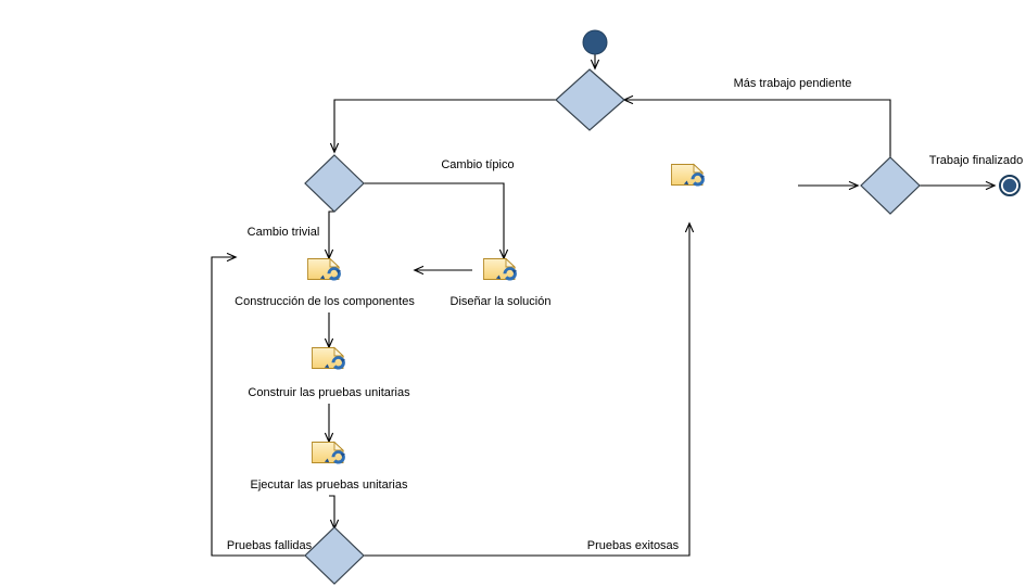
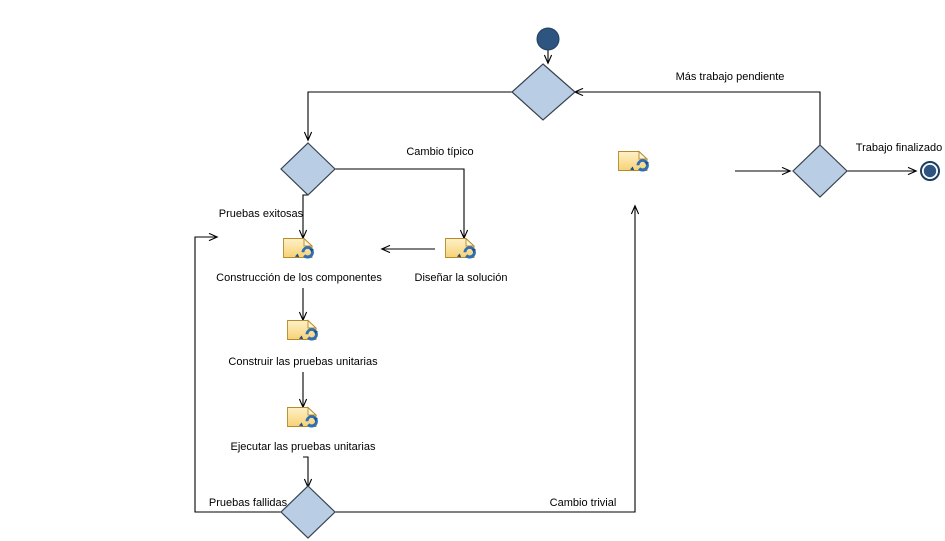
  Construcción de los componentes
  Diseñar la solución
  Construir las pruebas unitarias
  Ejecutar las pruebas unitarias
  Más trabajo pendiente
  Trabajo finalizado
  Cambio típico
- Cambio trivial
+ Pruebas exitosas
  Pruebas fallidas
- Pruebas exitosas
+ Cambio trivial
